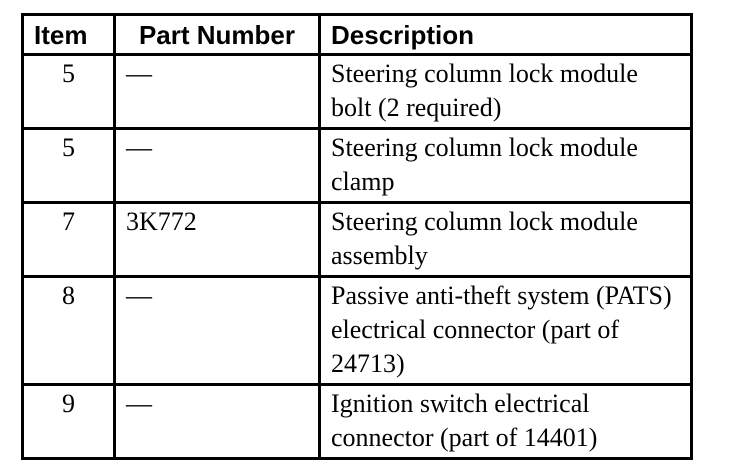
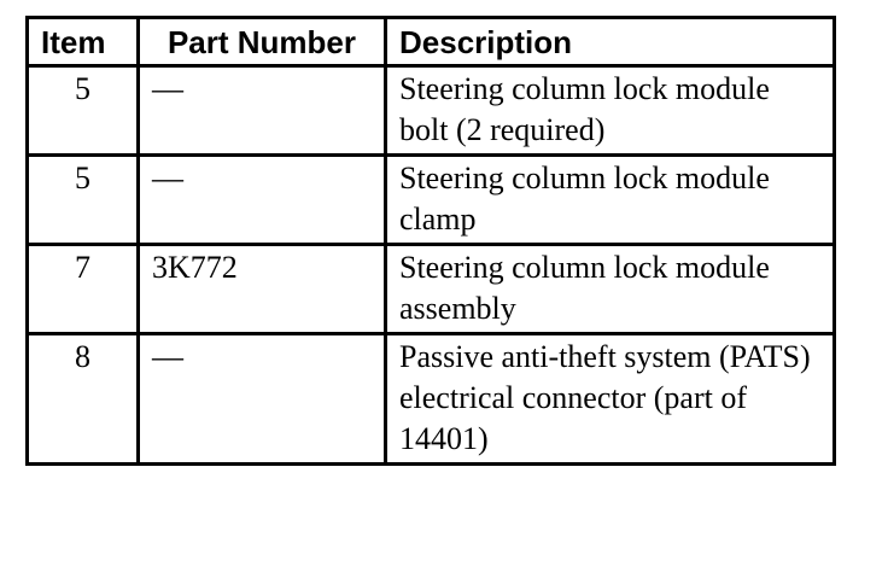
  Item	Part Number	Description
  5	—	Steering column lock module bolt (2 required)
  5	—	Steering column lock module clamp
  7	3K772	Steering column lock module assembly
- 8	—	Passive anti-theft system (PATS) electrical connector (part of 24713)
+ 8	—	Passive anti-theft system (PATS) electrical connector (part of 14401)
- 9	—	Ignition switch electrical connector (part of 14401)
